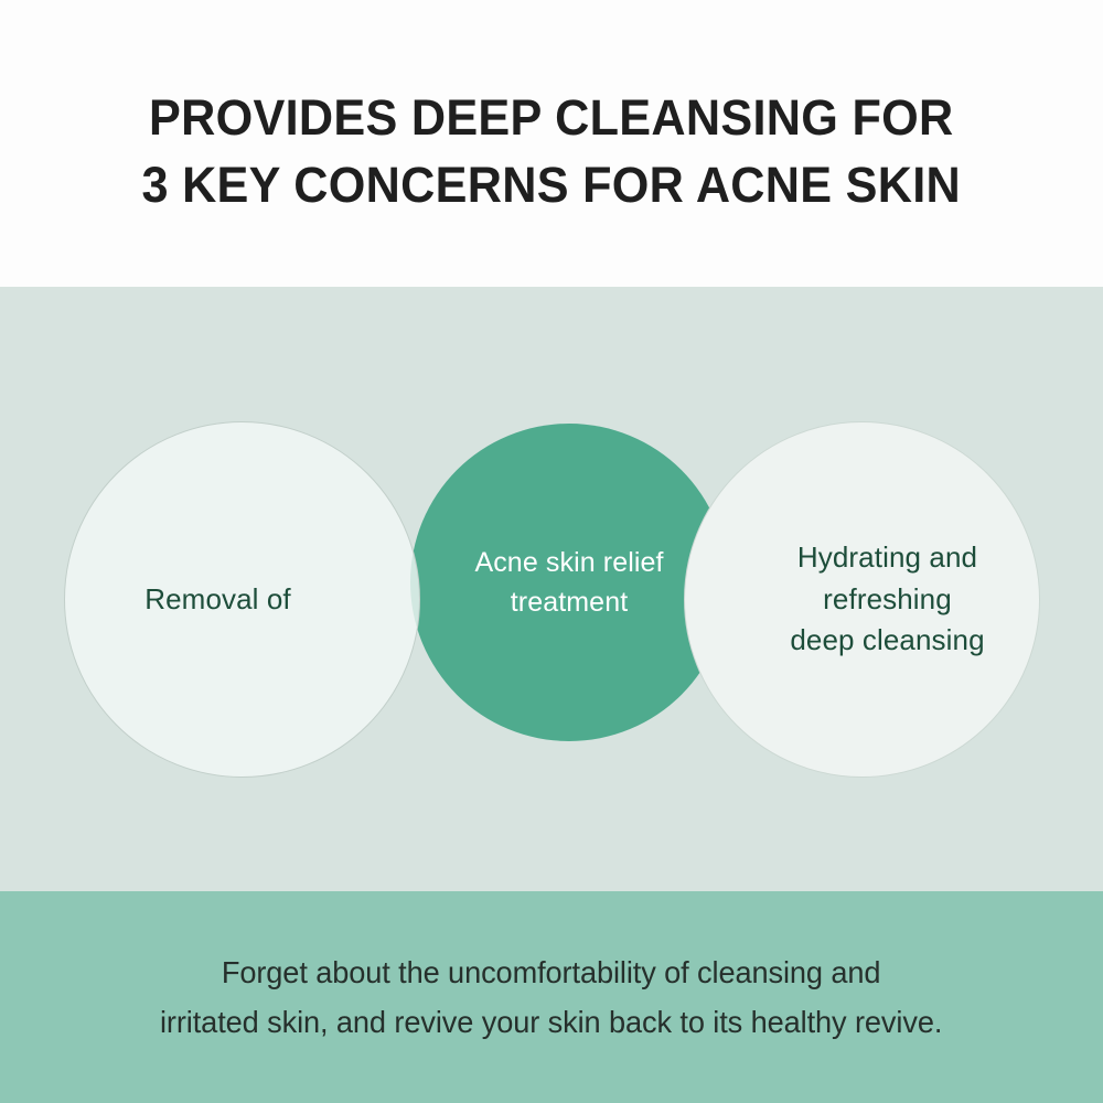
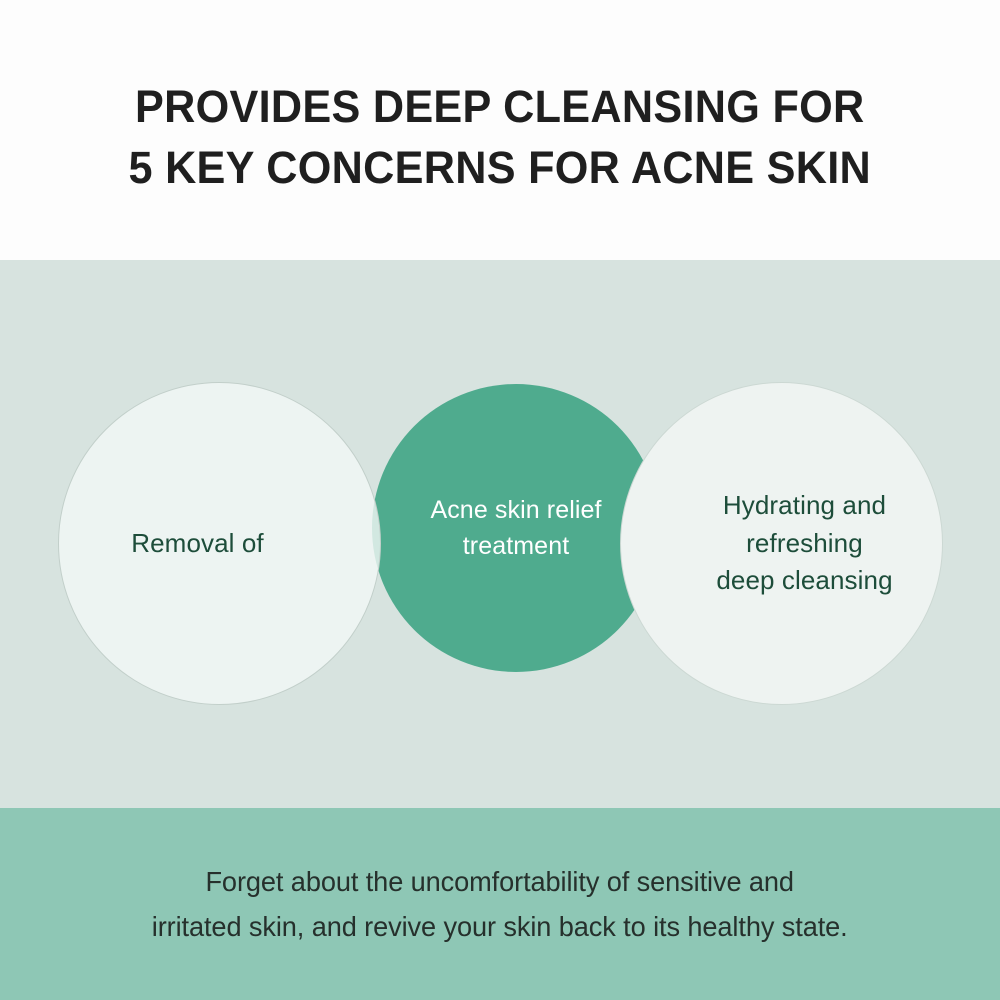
  PROVIDES DEEP CLEANSING FOR
- 3 KEY CONCERNS FOR ACNE SKIN
+ 5 KEY CONCERNS FOR ACNE SKIN
  Acne skin relief
  treatment
  Removal of
  Hydrating and
  refreshing
  deep cleansing
- Forget about the uncomfortability of cleansing and
+ Forget about the uncomfortability of sensitive and
- irritated skin, and revive your skin back to its healthy revive.
+ irritated skin, and revive your skin back to its healthy state.
